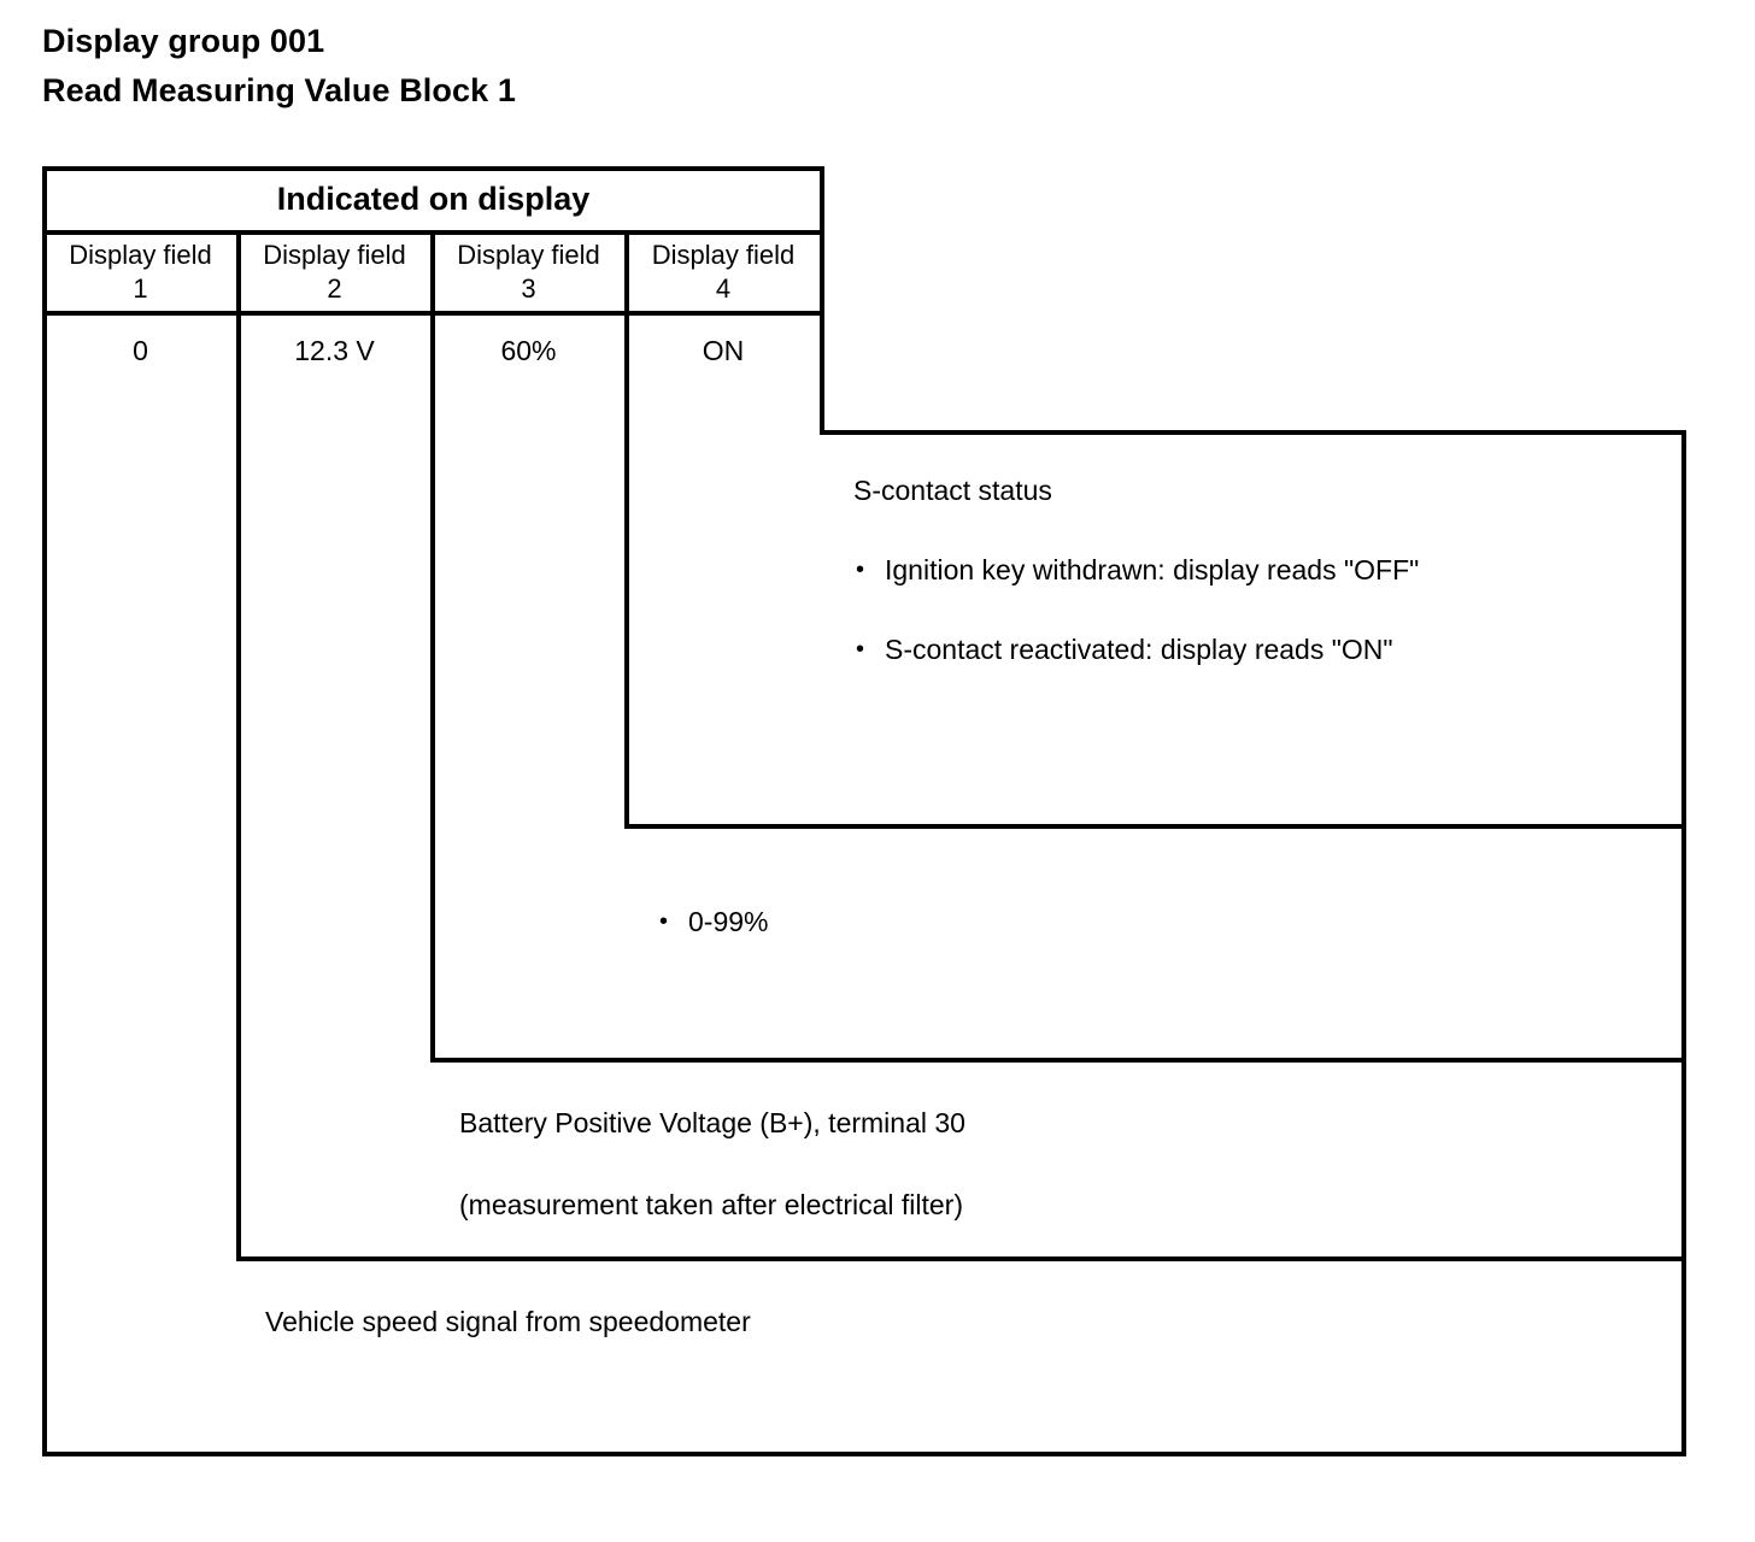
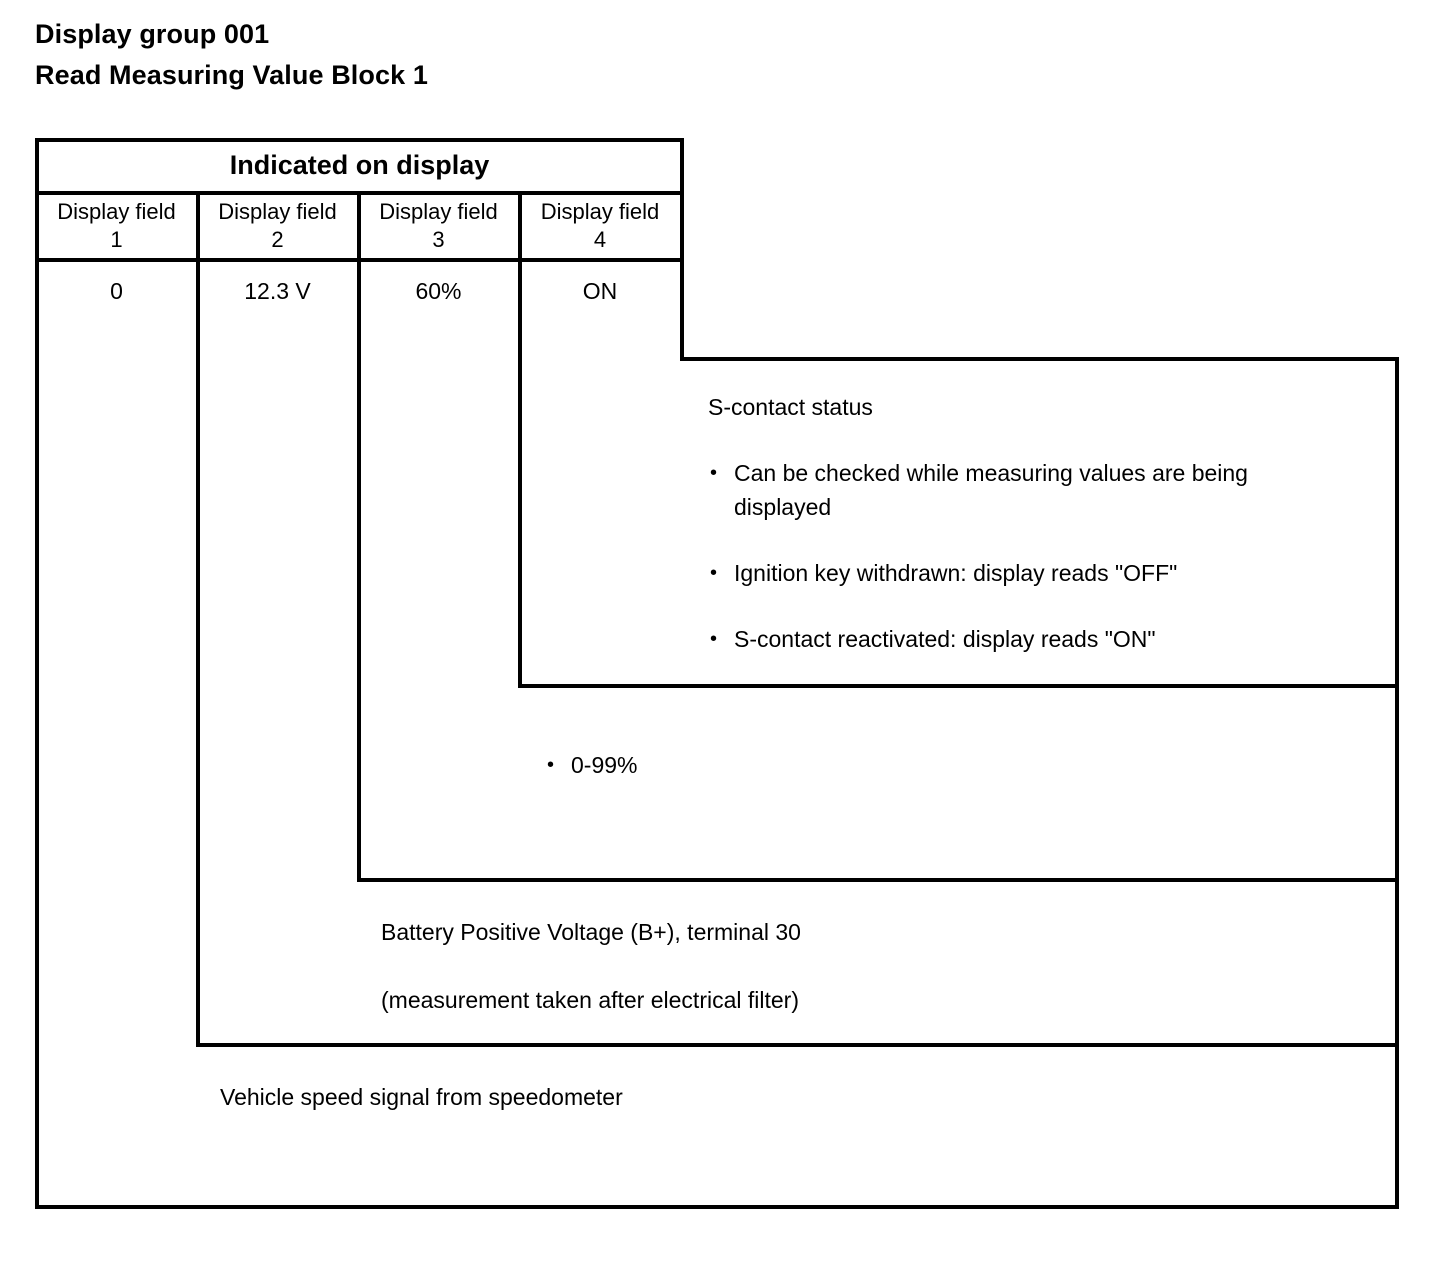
  Display group 001
  Read Measuring Value Block 1
  Indicated on display
  Display field
  1
  Display field
  2
  Display field
  3
  Display field
  4
  0
  12.3 V
  60%
  ON
  S-contact status
+ Can be checked while measuring values are being displayed
  Ignition key withdrawn: display reads "OFF"
  S-contact reactivated: display reads "ON"
  0-99%
  Battery Positive Voltage (B+), terminal 30
  (measurement taken after electrical filter)
  Vehicle speed signal from speedometer
